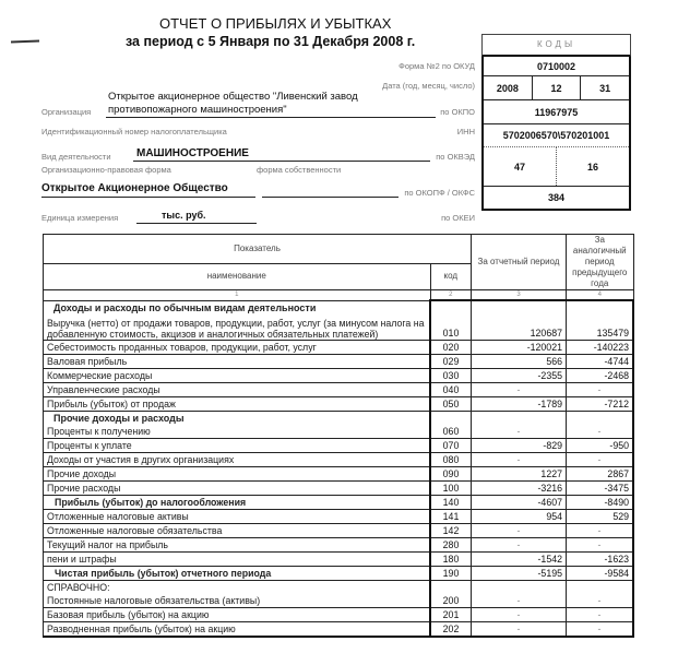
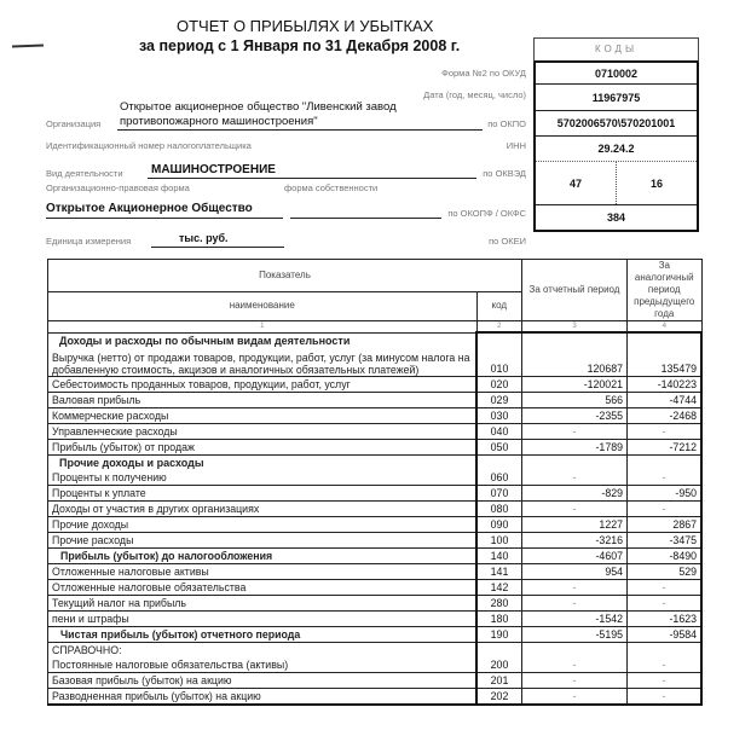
  ОТЧЕТ О ПРИБЫЛЯХ И УБЫТКАХ
- за период с 5 Января по 31 Декабря 2008 г.
+ за период с 1 Января по 31 Декабря 2008 г.
  Форма №2 по ОКУД
  Дата (год, месяц, число)
  Организация
  Открытое акционерное общество "Ливенский завод
  противопожарного машиностроения"
  по ОКПО
  Идентификационный номер налогоплательщика
  ИНН
  Вид деятельности
  МАШИНОСТРОЕНИЕ
  по ОКВЭД
  Организационно-правовая форма
  форма собственности
  Открытое Акционерное Общество
  по ОКОПФ / ОКФС
  Единица измерения
  тыс. руб.
  по ОКЕИ
  КОДЫ
  0710002
- 2008
- 12
- 31
  11967975
  5702006570\570201001
+ 29.24.2
  47
  16
  384
  Показатель	За отчетный период	За аналогичный период предыдущего года
  наименование	код
  Доходы и расходы по обычным видам деятельностиВыручка (нетто) от продажи товаров, продукции, работ, услуг (за минусом налога на добавленную стоимость, акцизов и аналогичных обязательных платежей)	010	120687	135479
  Себестоимость проданных товаров, продукции, работ, услуг	020	-120021	-140223
  Валовая прибыль	029	566	-4744
  Коммерческие расходы	030	-2355	-2468
  Управленческие расходы	040	-	-
  Прибыль (убыток) от продаж	050	-1789	-7212
  Прочие доходы и расходыПроценты к получению	060	-	-
  Проценты к уплате	070	-829	-950
  Доходы от участия в других организациях	080	-	-
  Прочие доходы	090	1227	2867
  Прочие расходы	100	-3216	-3475
  Прибыль (убыток) до налогообложения	140	-4607	-8490
  Отложенные налоговые активы	141	954	529
  Отложенные налоговые обязательства	142	-	-
  Текущий налог на прибыль	280	-	-
  пени и штрафы	180	-1542	-1623
  Чистая прибыль (убыток) отчетного периода	190	-5195	-9584
  СПРАВОЧНО:Постоянные налоговые обязательства (активы)	200	-	-
  Базовая прибыль (убыток) на акцию	201	-	-
  Разводненная прибыль (убыток) на акцию	202	-	-
